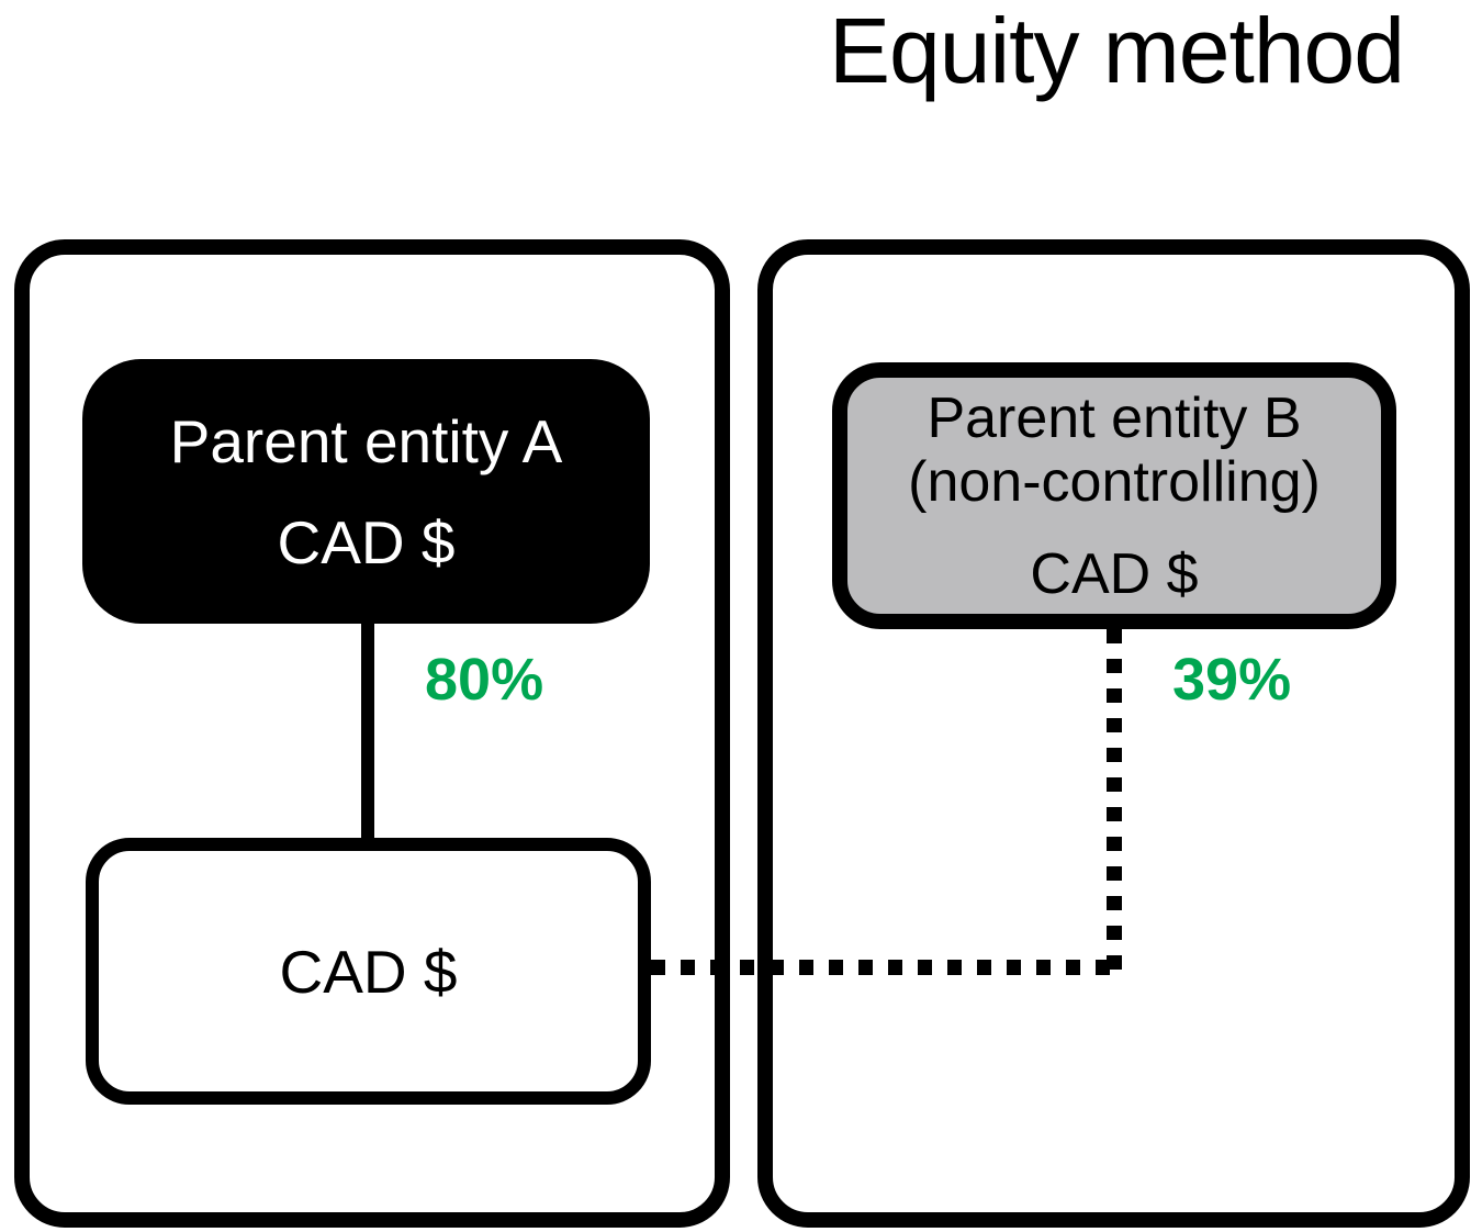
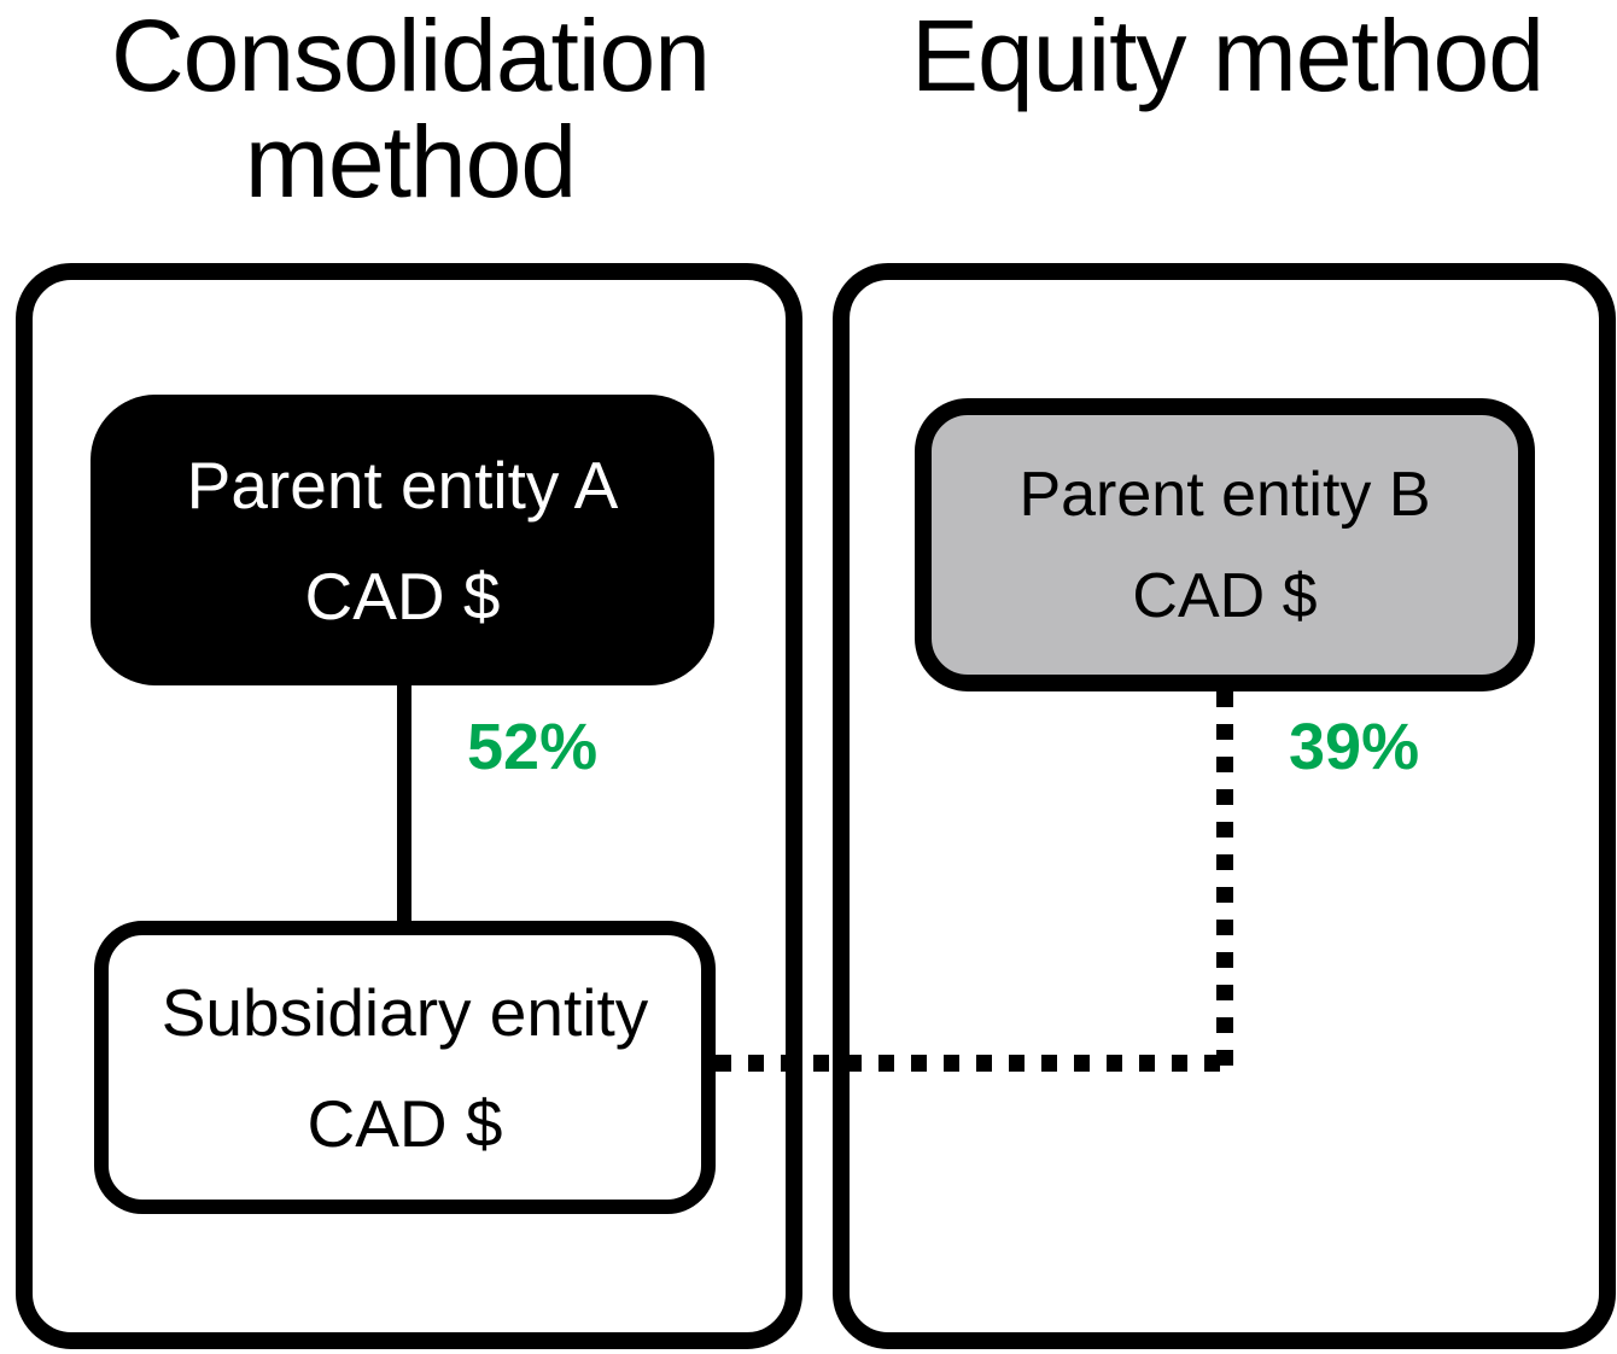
+ Consolidation method
  Equity method
  Parent entity A
  CAD $
- 80%
+ 52%
+ Subsidiary entity
  CAD $
  Parent entity B
- (non-controlling)
  CAD $
  39%
